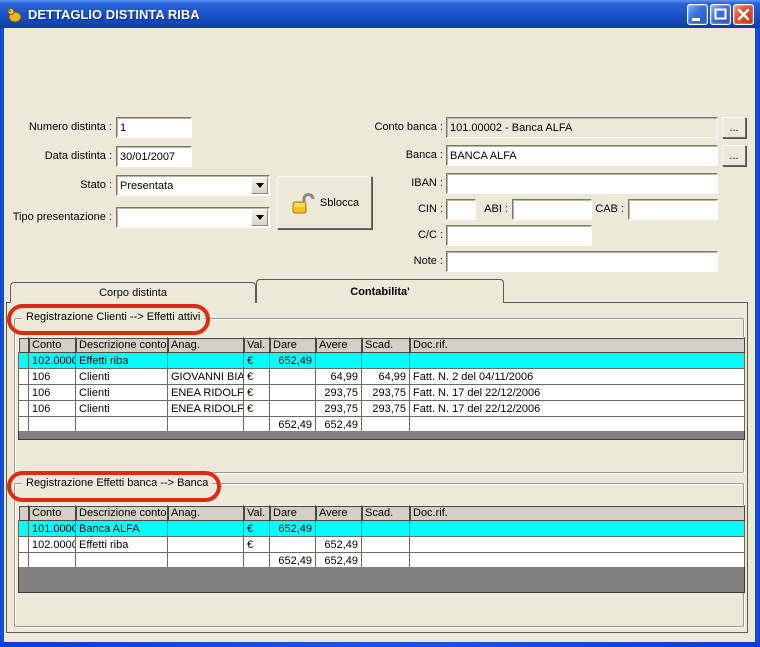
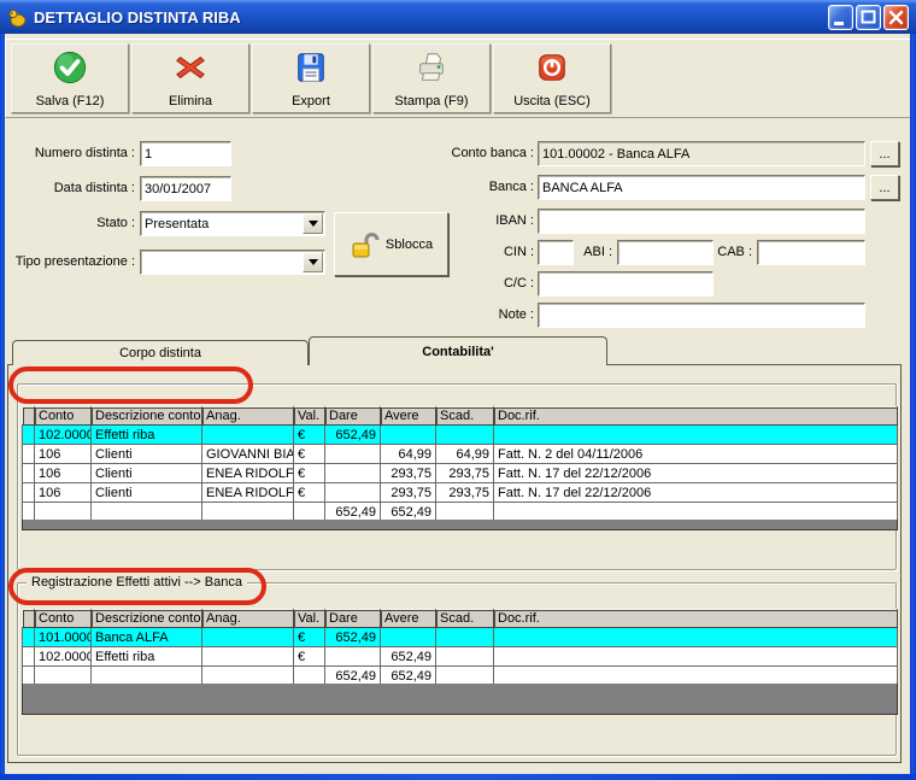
  DETTAGLIO DISTINTA RIBA
+ Salva (F12)
+ Elimina
+ Export
+ Stampa (F9)
+ Uscita (ESC)
  Numero distinta :
  1
  Data distinta :
  30/01/2007
  Stato :
  Presentata
  Tipo presentazione :
  Sblocca
  Conto banca :
  101.00002 - Banca ALFA
  ...
  Banca :
  BANCA ALFA
  ...
  IBAN :
  CIN :
  ABI :
  CAB :
  C/C :
  Note :
  Corpo distinta
  Contabilita'
- Registrazione Clienti --> Effetti attivi
  	Conto	Descrizione conto	Anag.	Val.	Dare	Avere	Scad.	Doc.rif.
  	102.0000	Effetti riba		€	652,49
  	106	Clienti	GIOVANNI BIA	€		64,99	64,99	Fatt. N. 2 del 04/11/2006
  	106	Clienti	ENEA RIDOLF	€		293,75	293,75	Fatt. N. 17 del 22/12/2006
  	106	Clienti	ENEA RIDOLF	€		293,75	293,75	Fatt. N. 17 del 22/12/2006
  					652,49	652,49
- Registrazione Effetti banca --> Banca
+ Registrazione Effetti attivi --> Banca
  	Conto	Descrizione conto	Anag.	Val.	Dare	Avere	Scad.	Doc.rif.
  	101.0000	Banca ALFA		€	652,49
  	102.0000	Effetti riba		€		652,49
  					652,49	652,49
